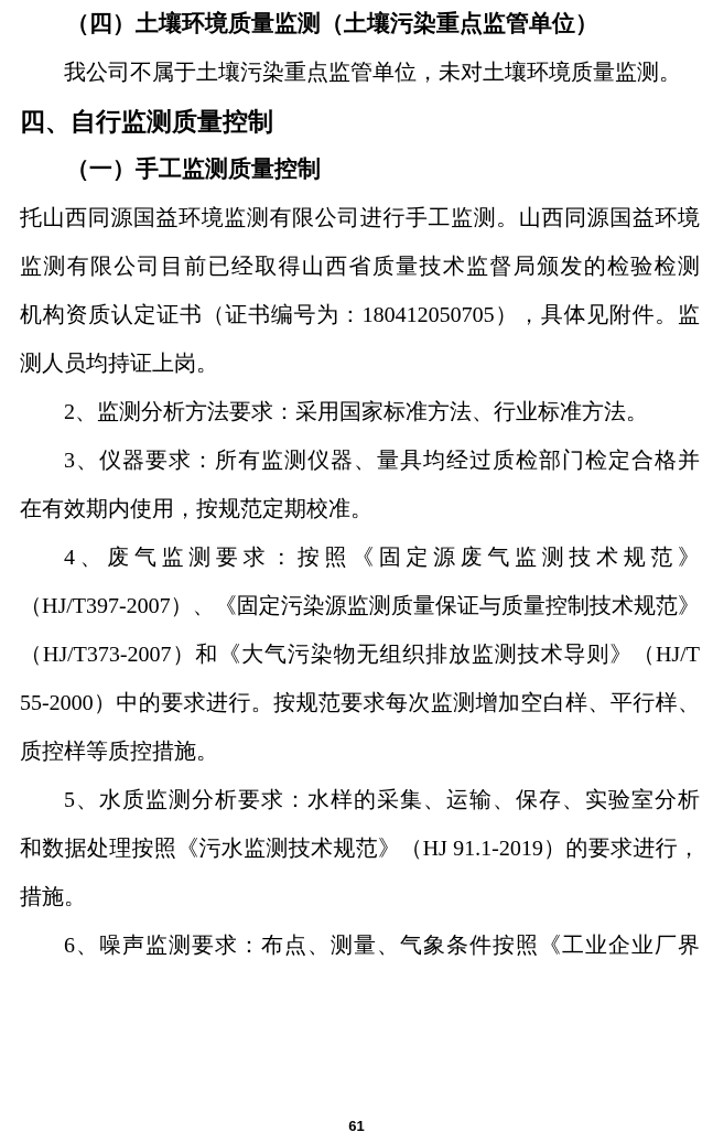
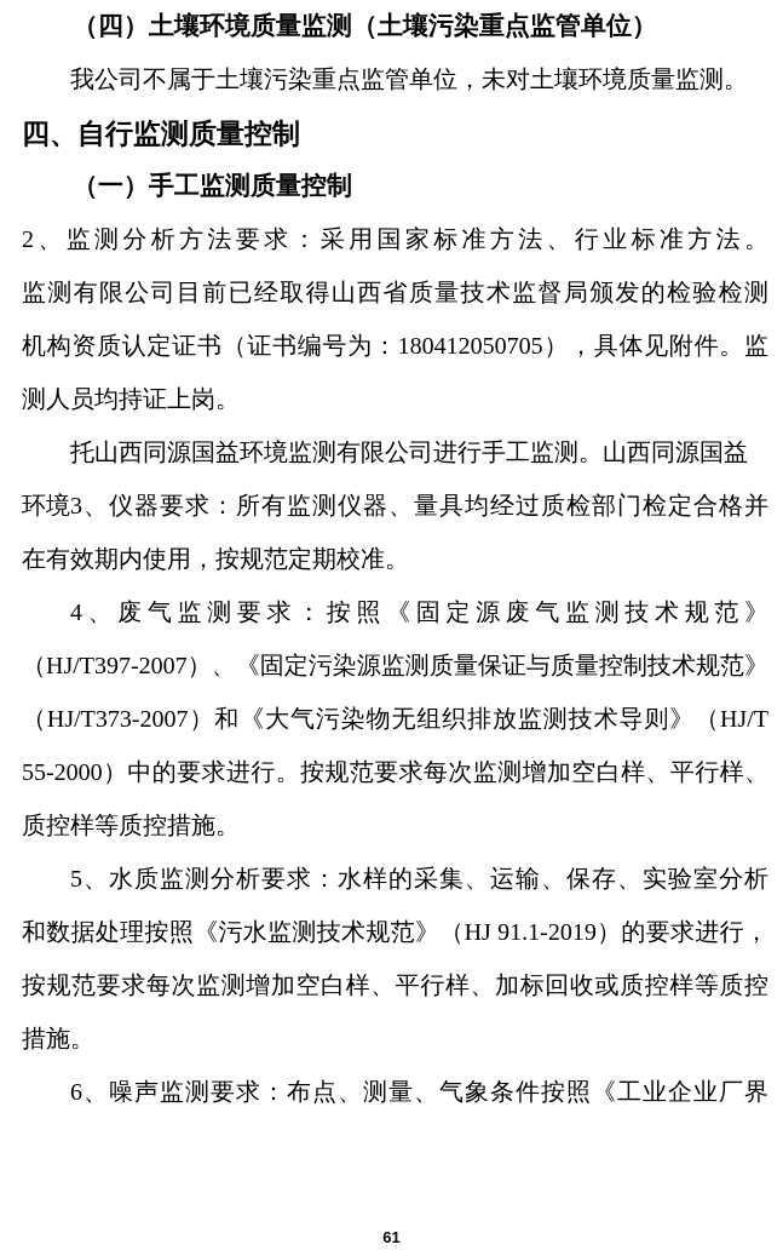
  （四）土壤环境质量监测（土壤污染重点监管单位）
  我公司不属于土壤污染重点监管单位，未对土壤环境质量监测。
  四、自行监测质量控制
  （一）手工监测质量控制
- 托山西同源国益环境监测有限公司进行手工监测。山西同源国益环境
+ 2、监测分析方法要求：采用国家标准方法、行业标准方法。
  监测有限公司目前已经取得山西省质量技术监督局颁发的检验检测
  机构资质认定证书（证书编号为：180412050705），具体见附件。监
  测人员均持证上岗。
- 2、监测分析方法要求：采用国家标准方法、行业标准方法。
+ 托山西同源国益环境监测有限公司进行手工监测。山西同源国益环境
  3、仪器要求：所有监测仪器、量具均经过质检部门检定合格并
  在有效期内使用，按规范定期校准。
  4、废气监测要求：按照《固定源废气监测技术规范》
  （HJ/T397-2007）、《固定污染源监测质量保证与质量控制技术规范》
  （HJ/T373-2007）和《大气污染物无组织排放监测技术导则》（HJ/T
  55-2000）中的要求进行。按规范要求每次监测增加空白样、平行样、
  质控样等质控措施。
  5、水质监测分析要求：水样的采集、运输、保存、实验室分析
  和数据处理按照《污水监测技术规范》（HJ 91.1-2019）的要求进行，
+ 按规范要求每次监测增加空白样、平行样、加标回收或质控样等质控
  措施。
  6、噪声监测要求：布点、测量、气象条件按照《工业企业厂界
  61
